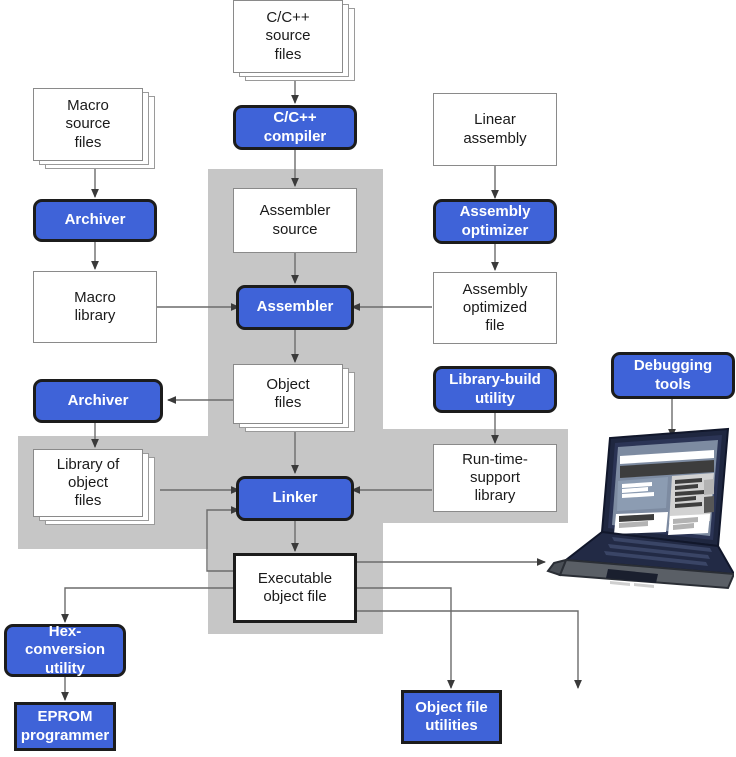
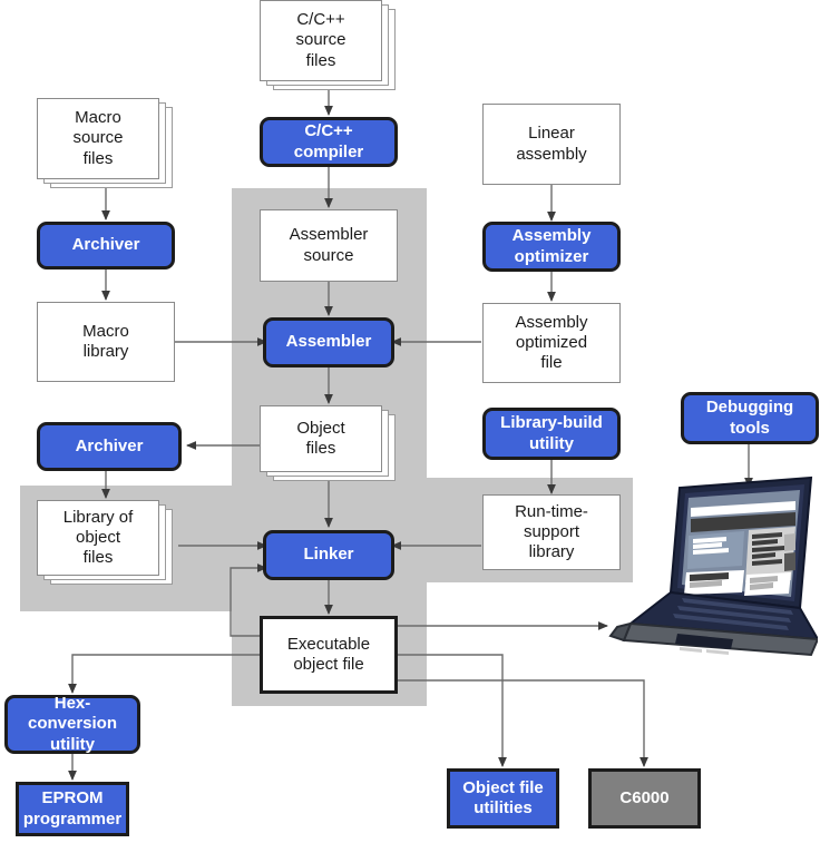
  C/C++
  source
  files
  C/C++
  compiler
  Macro
  source
  files
  Archiver
  Macro
  library
  Linear
  assembly
  Assembly
  optimizer
  Assembly
  optimized
  file
  Assembler
  source
  Assembler
  Object
  files
  Archiver
  Library of
  object
  files
  Library-build
  utility
  Run-time-
  support
  library
  Linker
  Executable
  object file
  Debugging
  tools
  Hex-conversion
  utility
  EPROM
  programmer
  Object file
  utilities
+ C6000
